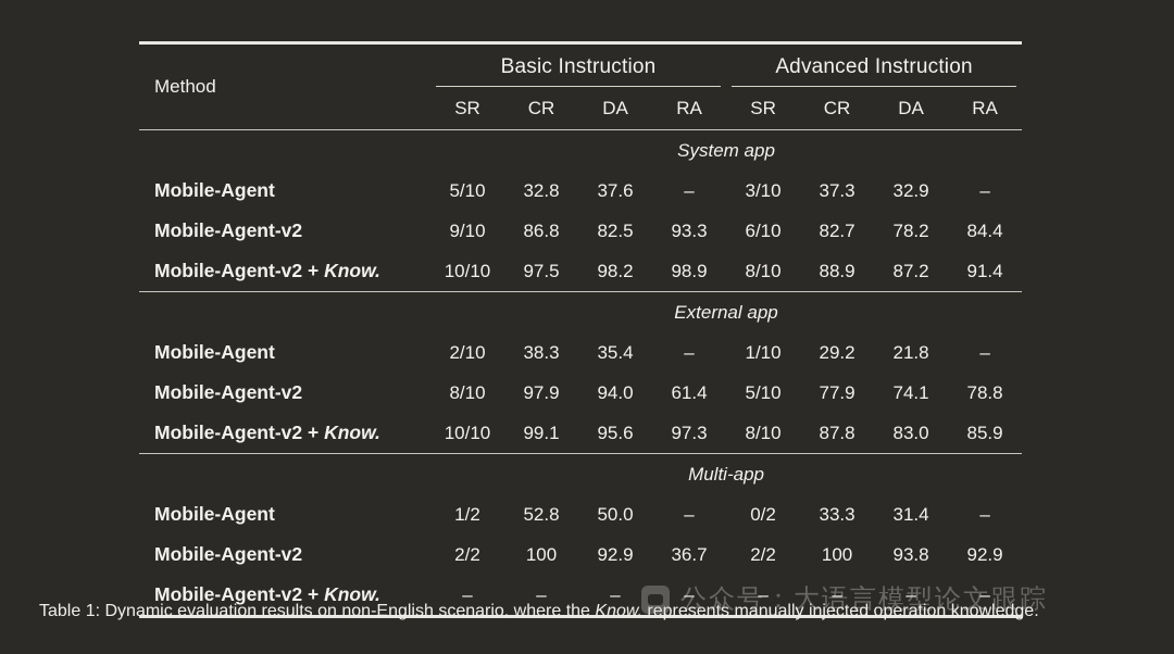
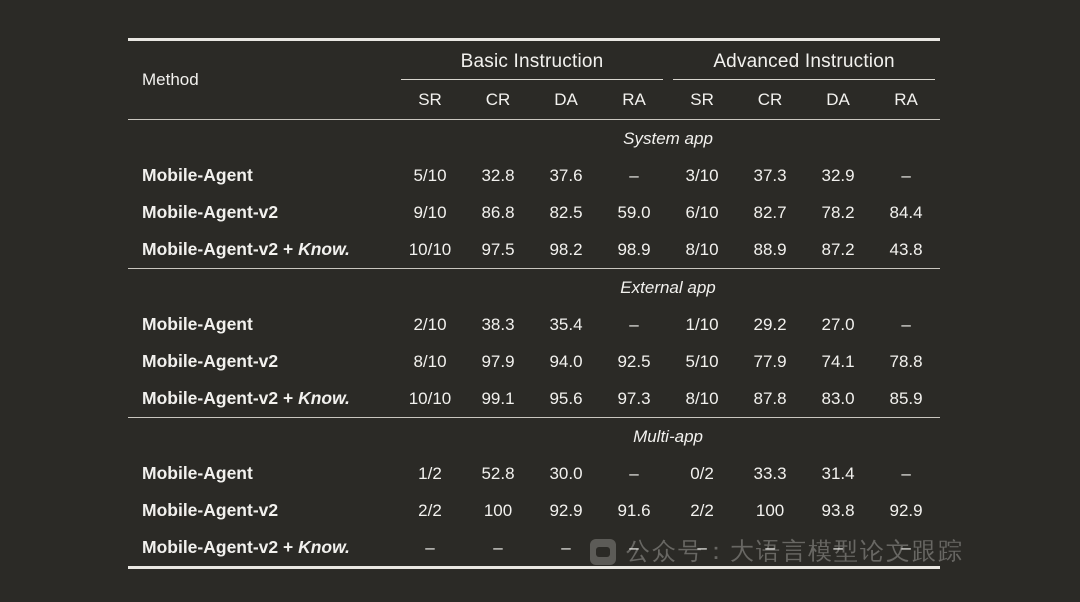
  Method	Basic Instruction	Advanced Instruction
  SR	CR	DA	RA	SR	CR	DA	RA
  	System app
  Mobile-Agent	5/10	32.8	37.6	–	3/10	37.3	32.9	–
- Mobile-Agent-v2	9/10	86.8	82.5	93.3	6/10	82.7	78.2	84.4
+ Mobile-Agent-v2	9/10	86.8	82.5	59.0	6/10	82.7	78.2	84.4
- Mobile-Agent-v2 + Know.	10/10	97.5	98.2	98.9	8/10	88.9	87.2	91.4
+ Mobile-Agent-v2 + Know.	10/10	97.5	98.2	98.9	8/10	88.9	87.2	43.8
  	External app
- Mobile-Agent	2/10	38.3	35.4	–	1/10	29.2	21.8	–
+ Mobile-Agent	2/10	38.3	35.4	–	1/10	29.2	27.0	–
- Mobile-Agent-v2	8/10	97.9	94.0	61.4	5/10	77.9	74.1	78.8
+ Mobile-Agent-v2	8/10	97.9	94.0	92.5	5/10	77.9	74.1	78.8
  Mobile-Agent-v2 + Know.	10/10	99.1	95.6	97.3	8/10	87.8	83.0	85.9
  	Multi-app
- Mobile-Agent	1/2	52.8	50.0	–	0/2	33.3	31.4	–
+ Mobile-Agent	1/2	52.8	30.0	–	0/2	33.3	31.4	–
- Mobile-Agent-v2	2/2	100	92.9	36.7	2/2	100	93.8	92.9
+ Mobile-Agent-v2	2/2	100	92.9	91.6	2/2	100	93.8	92.9
  Mobile-Agent-v2 + Know.	–	–	–	–	–	–	–	–
- Table 1: Dynamic evaluation results on non-English scenario, where the Know. represents manually injected operation knowledge.
  公众号：大语言模型论文跟踪
